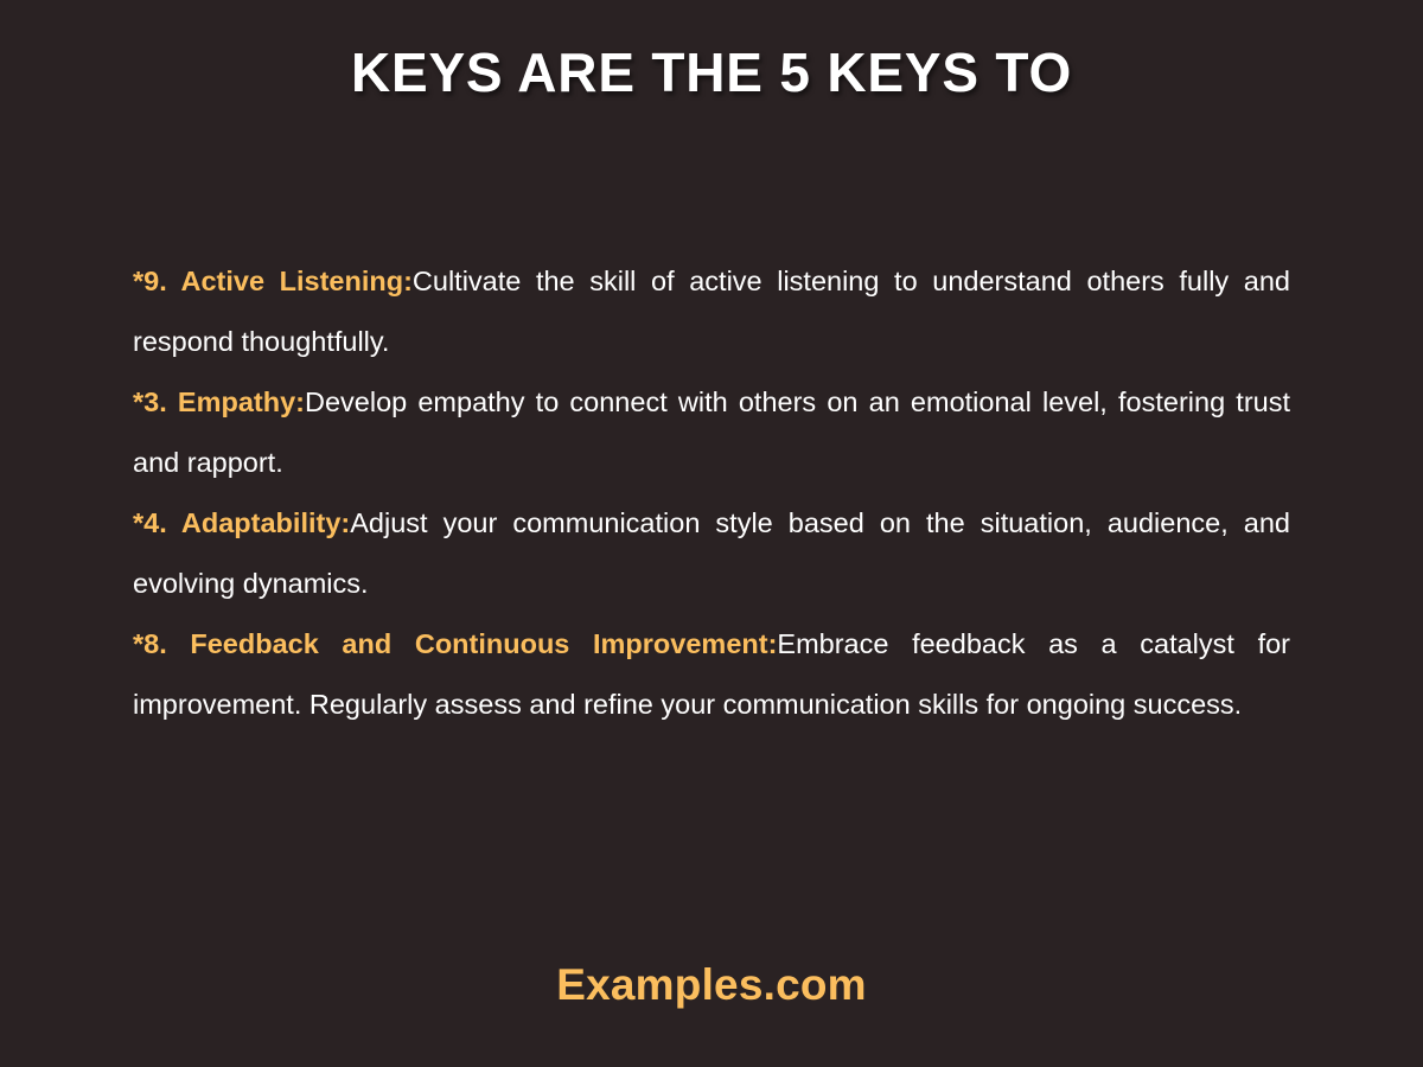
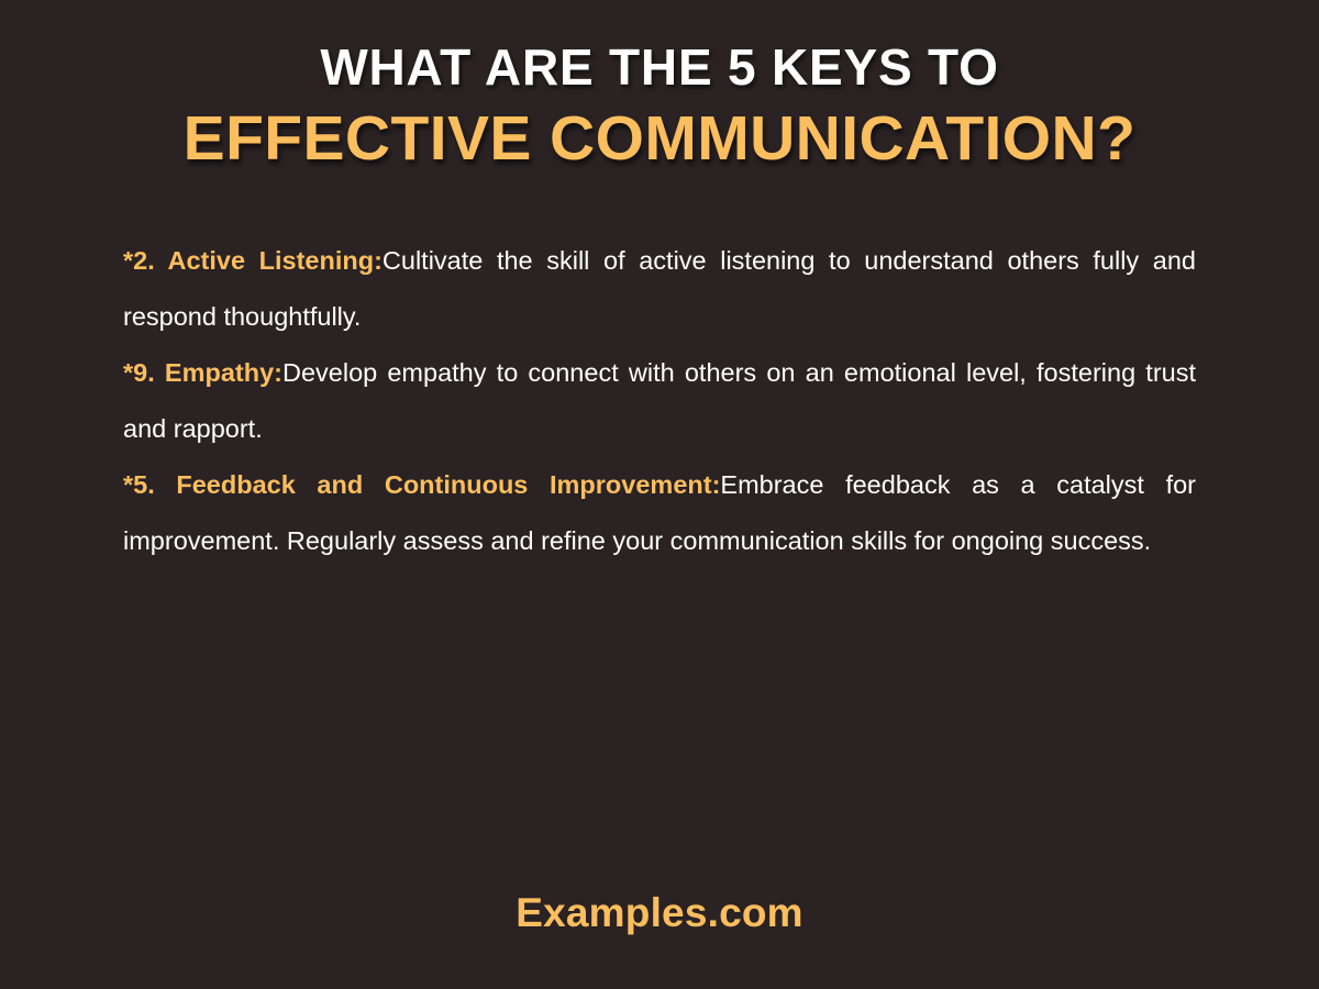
- KEYS ARE THE 5 KEYS TO
+ WHAT ARE THE 5 KEYS TO
+ EFFECTIVE COMMUNICATION?
- *9. Active Listening:Cultivate the skill of active listening to understand others fully and respond thoughtfully.
+ *2. Active Listening:Cultivate the skill of active listening to understand others fully and respond thoughtfully.
- *3. Empathy:Develop empathy to connect with others on an emotional level, fostering trust and rapport.
+ *9. Empathy:Develop empathy to connect with others on an emotional level, fostering trust and rapport.
- *4. Adaptability:Adjust your communication style based on the situation, audience, and evolving dynamics.
- *8. Feedback and Continuous Improvement:Embrace feedback as a catalyst for improvement. Regularly assess and refine your communication skills for ongoing success.
+ *5. Feedback and Continuous Improvement:Embrace feedback as a catalyst for improvement. Regularly assess and refine your communication skills for ongoing success.
  Examples.com
